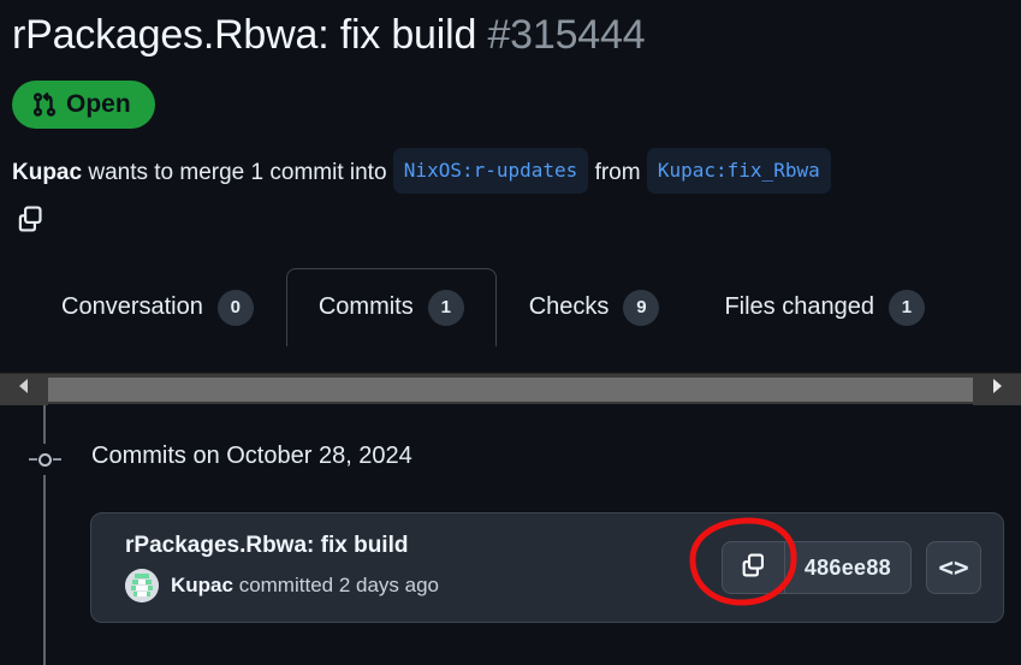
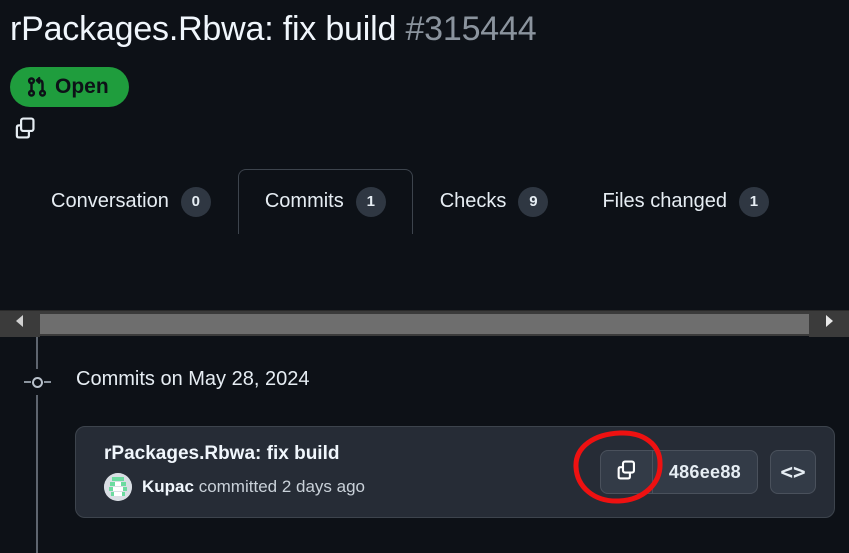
  rPackages.Rbwa: fix build #315444
  Open
- Kupac wants to merge 1 commit into NixOS:r-updates from Kupac:fix_Rbwa
  Conversation
  0
  Commits
  1
  Checks
  9
  Files changed
  1
- Commits on October 28, 2024
+ Commits on May 28, 2024
  rPackages.Rbwa: fix build
  Kupac committed 2 days ago
  486ee88
  <>
